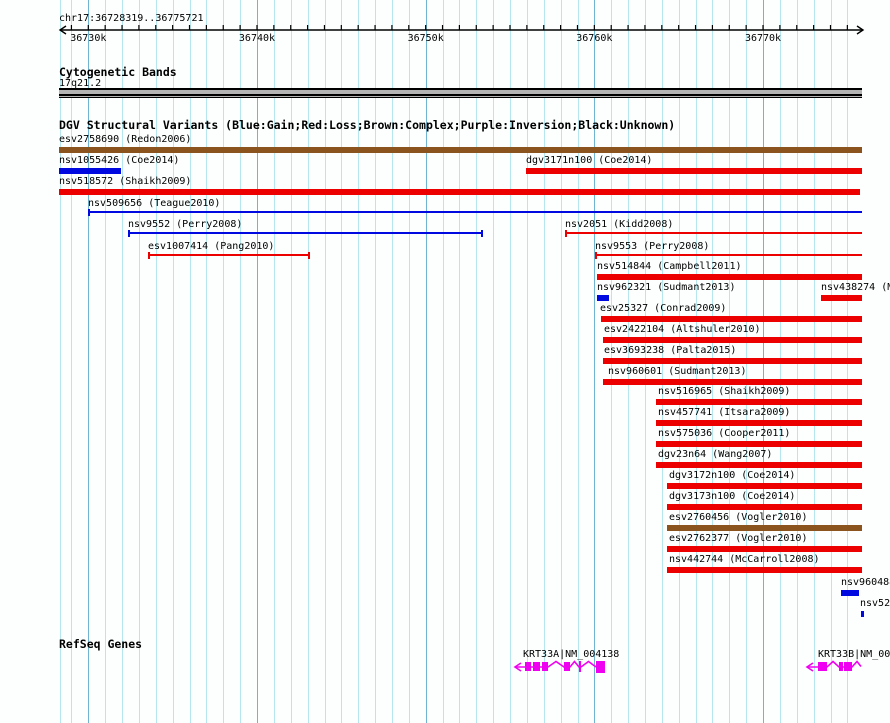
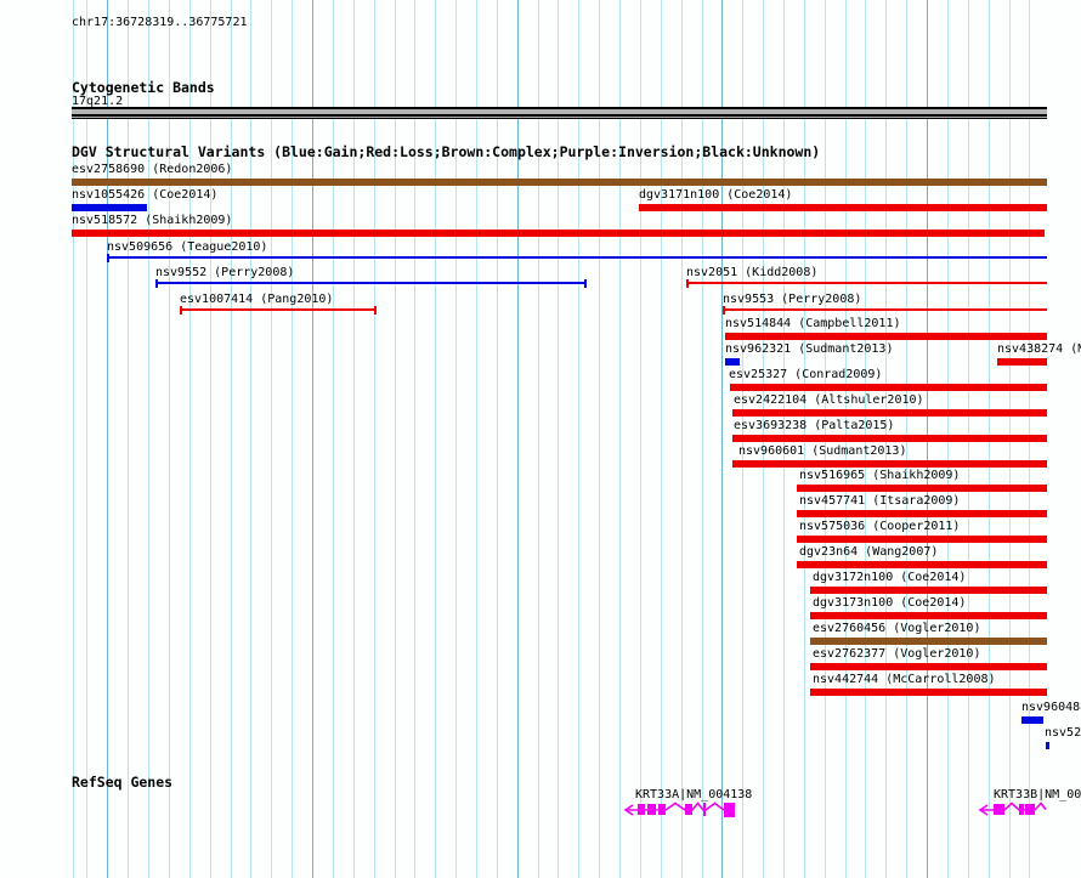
  chr17:36728319..36775721
  Cytogenetic Bands
  17q21.2
  DGV Structural Variants (Blue:Gain;Red:Loss;Brown:Complex;Purple:Inversion;Black:Unknown)
  RefSeq Genes
  KRT33A|NM_004138
  KRT33B|NM_00
- 36730k
- 36740k
- 36750k
- 36760k
- 36770k
  esv2758690 (Redon2006)
  nsv1055426 (Coe2014)
  dgv3171n100 (Coe2014)
  nsv518572 (Shaikh2009)
  nsv509656 (Teague2010)
  nsv9552 (Perry2008)
  nsv2051 (Kidd2008)
  esv1007414 (Pang2010)
  nsv9553 (Perry2008)
  nsv514844 (Campbell2011)
  nsv962321 (Sudmant2013)
  nsv438274 (
  esv25327 (Conrad2009)
  esv2422104 (Altshuler2010)
  esv3693238 (Palta2015)
  nsv960601 (Sudmant2013)
  nsv516965 (Shaikh2009)
  nsv457741 (Itsara2009)
  nsv575036 (Cooper2011)
  dgv23n64 (Wang2007)
  dgv3172n100 (Coe2014)
  dgv3173n100 (Coe2014)
  esv2760456 (Vogler2010)
  esv2762377 (Vogler2010)
  nsv442744 (McCarroll2008)
  nsv96048
  nsv52
